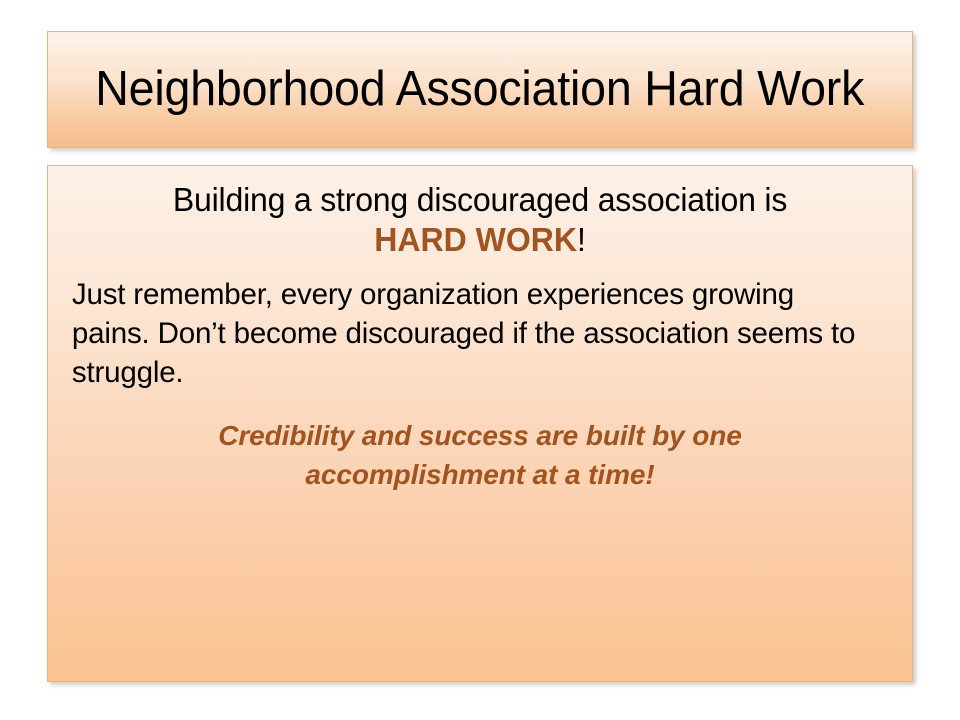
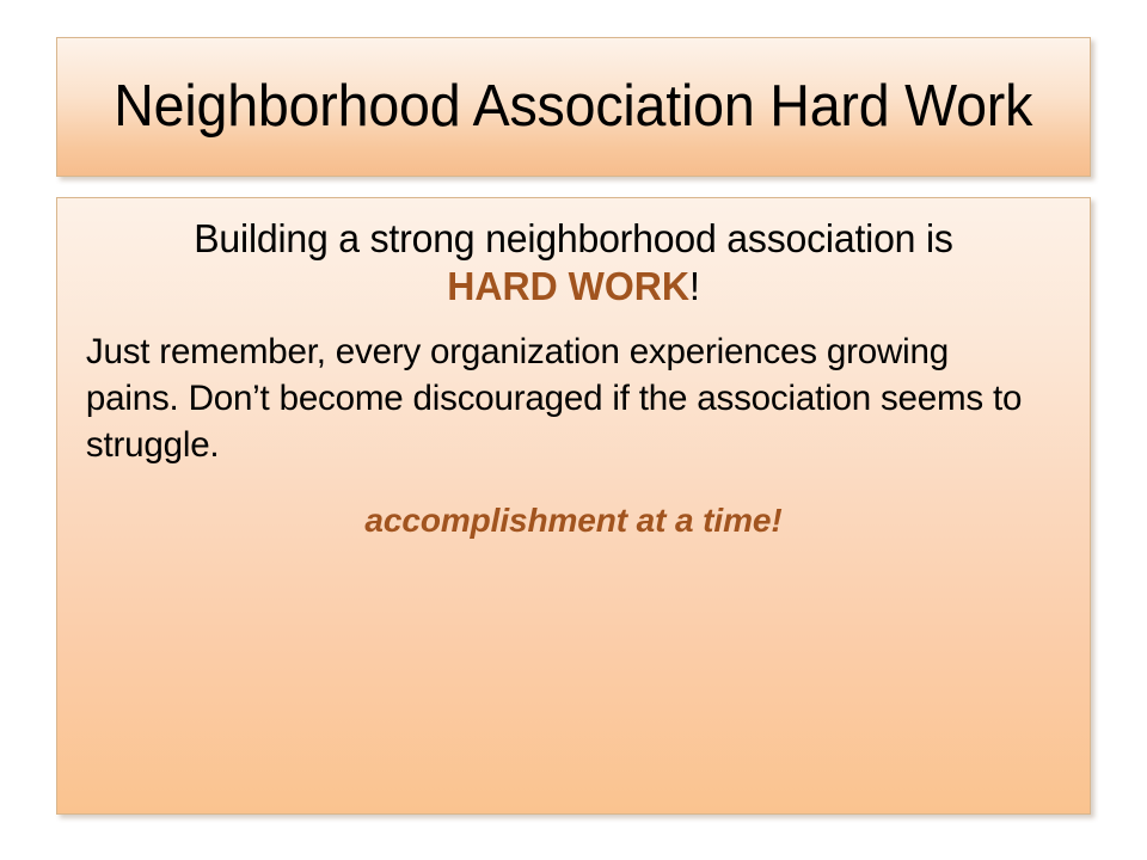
  Neighborhood Association Hard Work
- Building a strong discouraged association is
+ Building a strong neighborhood association is
  HARD WORK!
  Just remember, every organization experiences growing pains. Don’t become discouraged if the association seems to struggle.
- Credibility and success are built by one
  accomplishment at a time!
